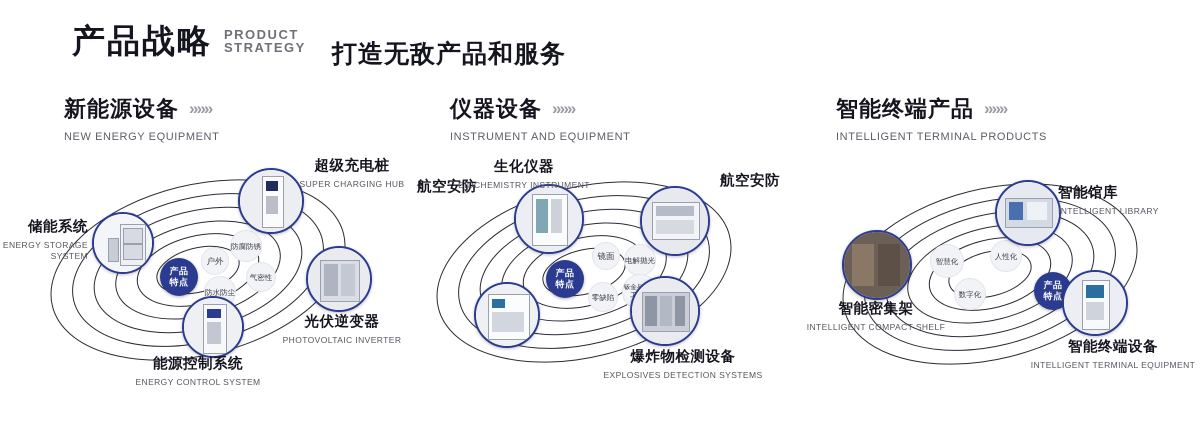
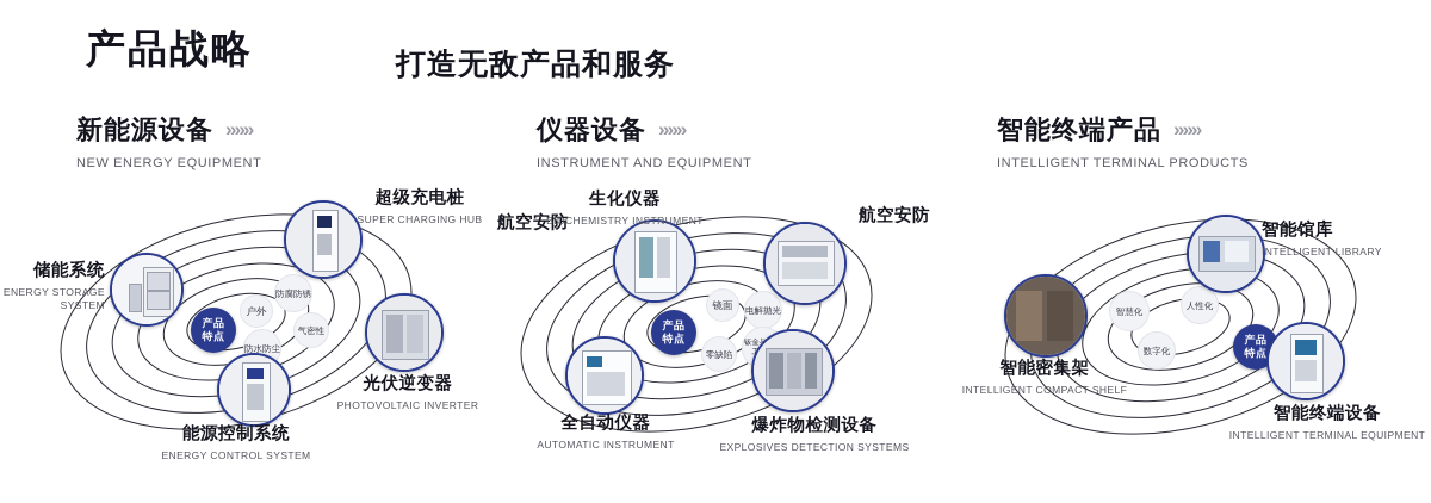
  产品战略
- PRODUCT
- STRATEGY
  打造无敌产品和服务
  新能源设备
  »»»
  NEW ENERGY EQUIPMENT
  仪器设备
  »»»
  INSTRUMENT AND EQUIPMENT
  智能终端产品
  »»»
  INTELLIGENT TERMINAL PRODUCTS
  产品
  特点
  户外
  防腐防锈
  防水防尘
  气密性
  储能系统
  ENERGY STORAGE SYSTEM
  超级充电桩
  SUPER CHARGING HUB
  光伏逆变器
  PHOTOVOLTAIC INVERTER
  能源控制系统
  ENERGY CONTROL SYSTEM
  产品
  特点
  镜面
  电解抛光
  零缺陷
  航空安防
  生化仪器
  BIOCHEMISTRY INSTRUMENT
  航空安防
+ 全自动仪器
+ AUTOMATIC INSTRUMENT
  爆炸物检测设备
  EXPLOSIVES DETECTION SYSTEMS
  产品
  特点
  智慧化
  人性化
  数字化
  智能馆库
  INTELLIGENT LIBRARY
  智能密集架
  INTELLIGENT COMPACT SHELF
  智能终端设备
  INTELLIGENT TERMINAL EQUIPMENT
